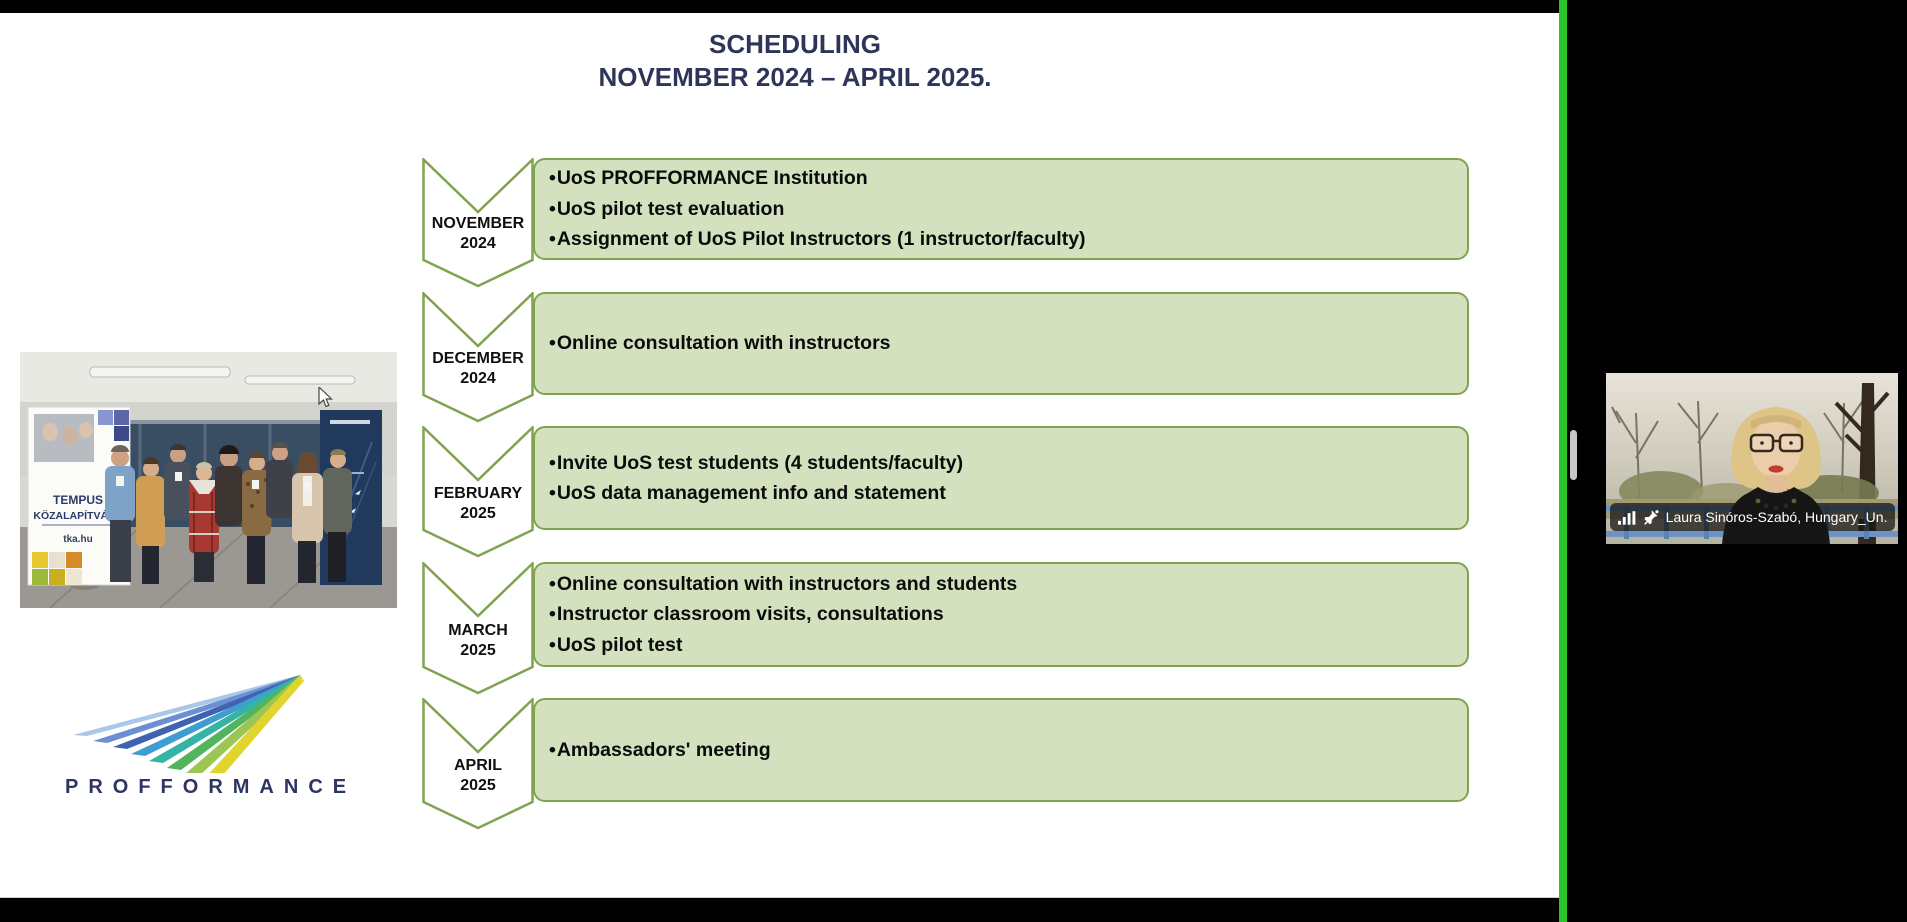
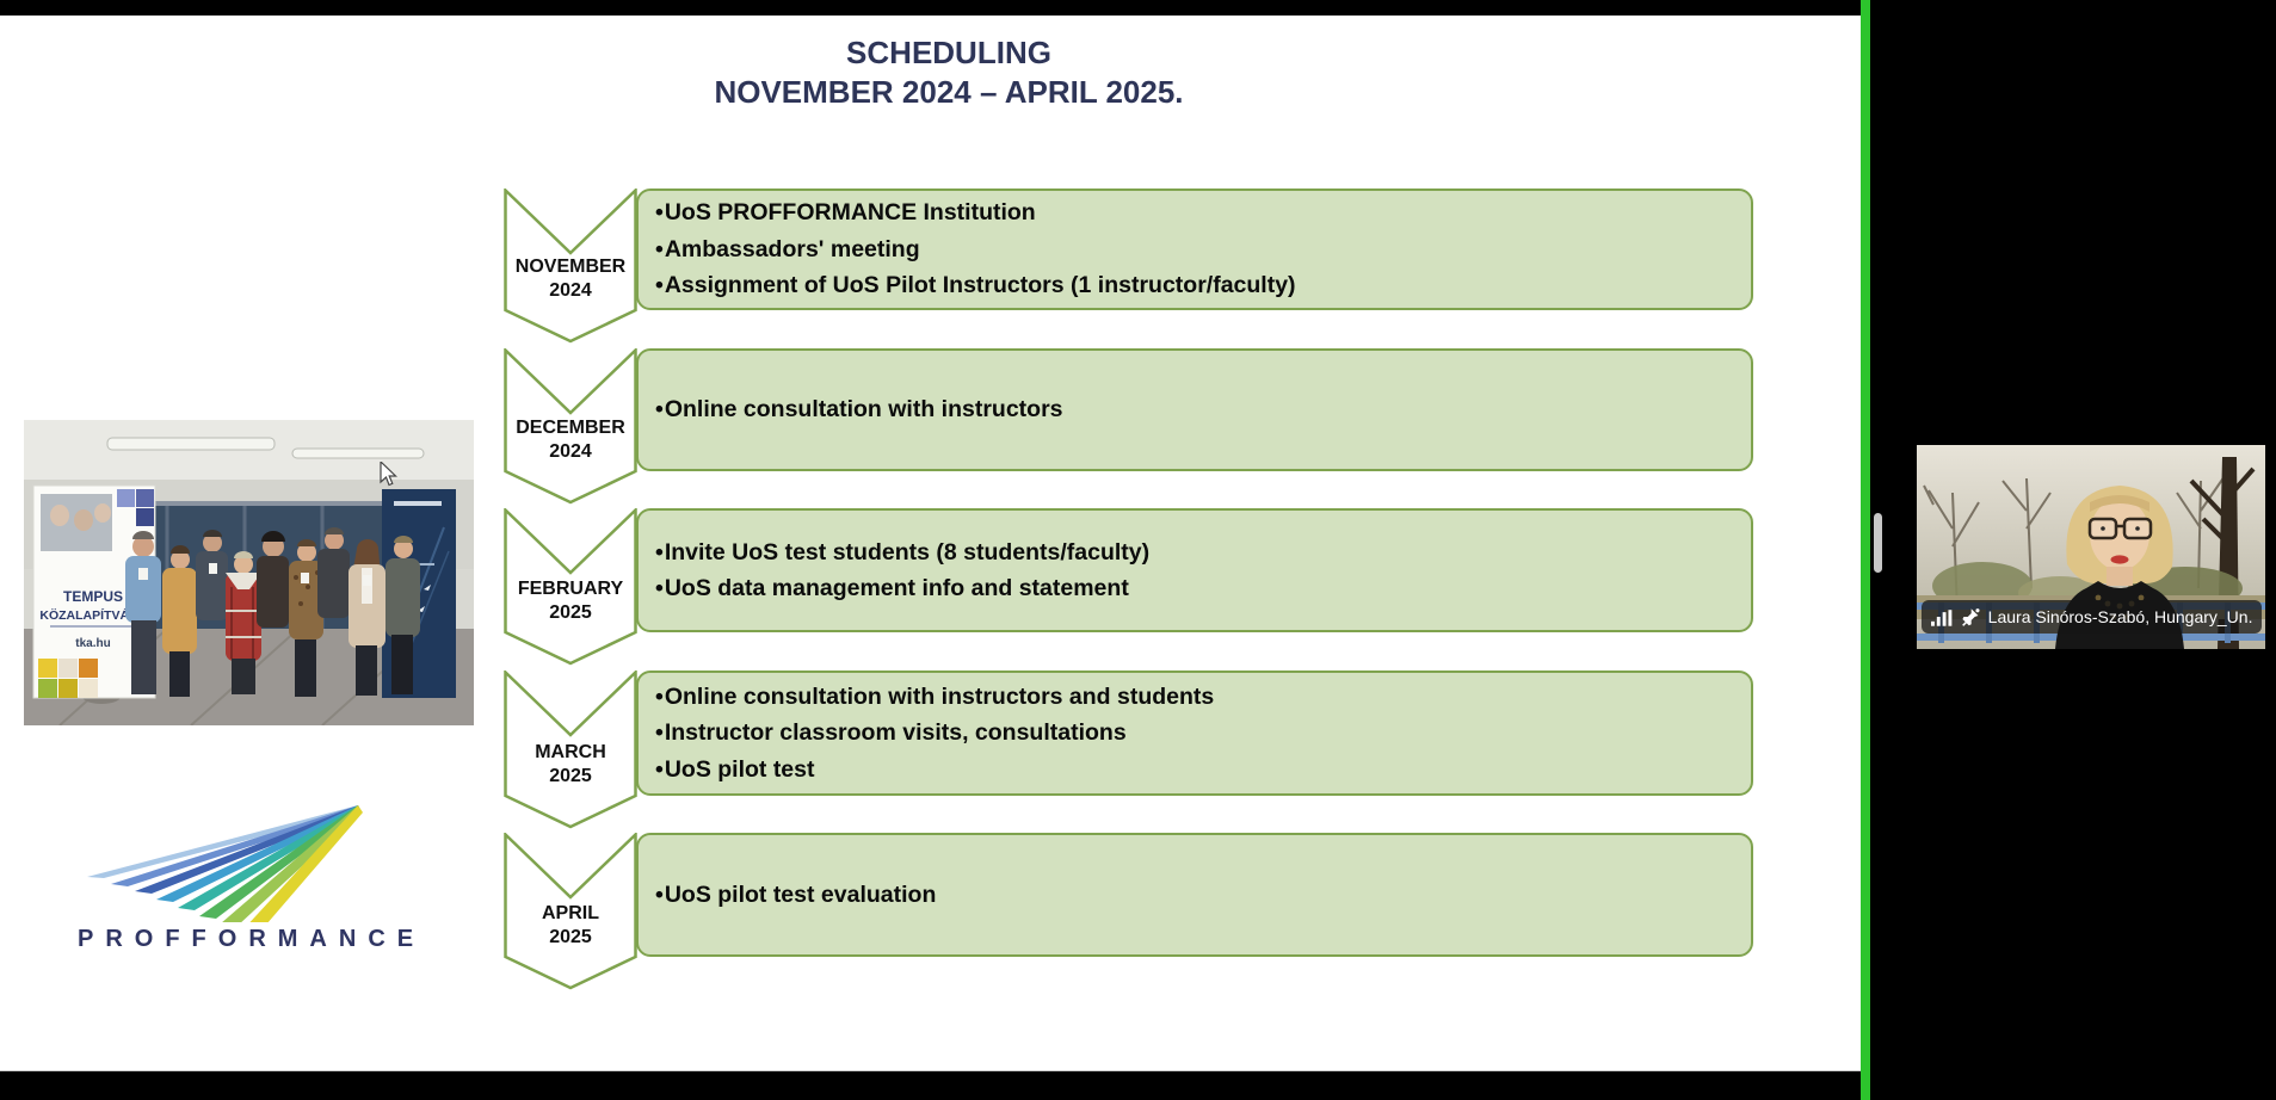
  SCHEDULING
  NOVEMBER 2024 – APRIL 2025.
  TEMPUS
  KÖZALAPÍTVÁ
  tka.hu
  PROFFORMANCE
  NOVEMBER
  2024
  UoS PROFFORMANCE Institution
- UoS pilot test evaluation
+ Ambassadors' meeting
  Assignment of UoS Pilot Instructors (1 instructor/faculty)
  DECEMBER
  2024
  Online consultation with instructors
  FEBRUARY
  2025
- Invite UoS test students (4 students/faculty)
+ Invite UoS test students (8 students/faculty)
  UoS data management info and statement
  MARCH
  2025
  Online consultation with instructors and students
  Instructor classroom visits, consultations
  UoS pilot test
  APRIL
  2025
- Ambassadors' meeting
+ UoS pilot test evaluation
  Laura Sinóros-Szabó, Hungary_Un.
